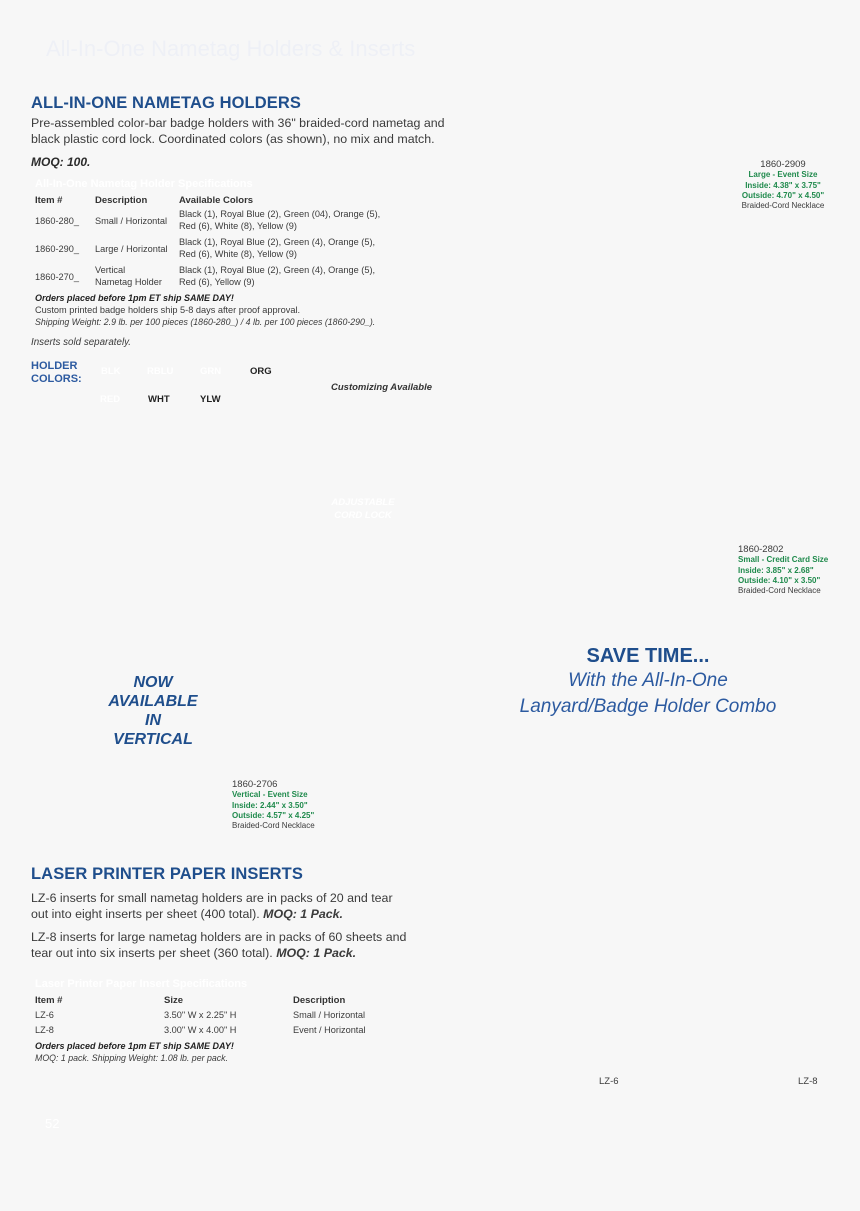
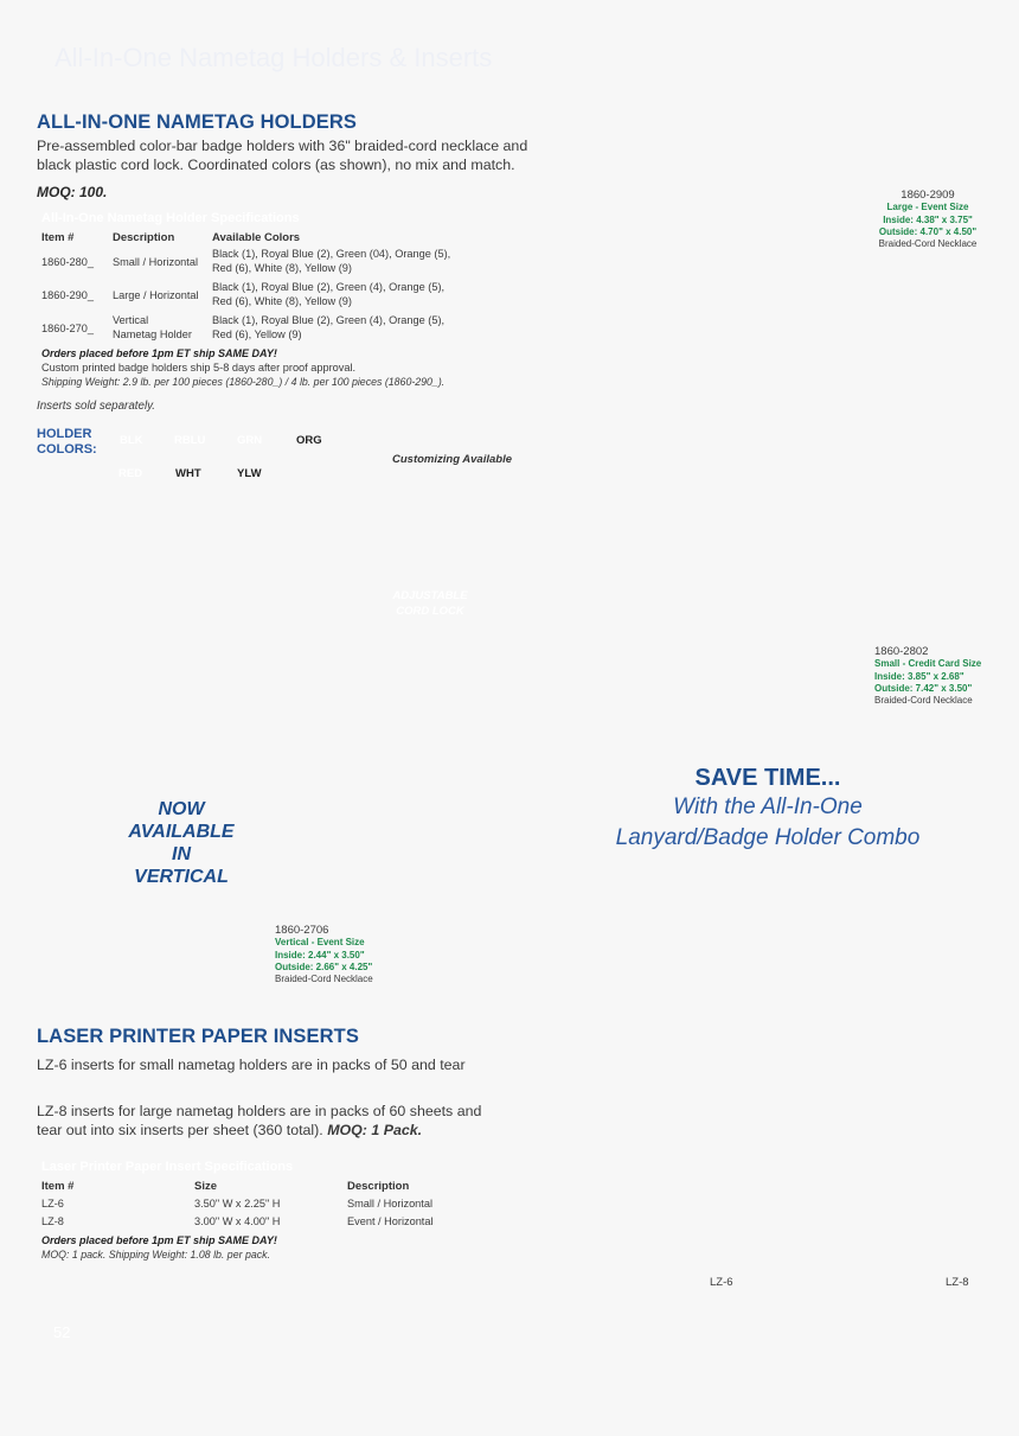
  ALL-IN-ONE NAMETAG HOLDERS
- Pre-assembled color-bar badge holders with 36" braided-cord nametag and
+ Pre-assembled color-bar badge holders with 36" braided-cord necklace and
  black plastic cord lock. Coordinated colors (as shown), no mix and match.
  MOQ: 100.
  Item #
  Description
  Available Colors
  1860-280_
  Small / Horizontal
  Black (1), Royal Blue (2), Green (04), Orange (5),
  Red (6), White (8), Yellow (9)
  1860-290_
  Large / Horizontal
  Black (1), Royal Blue (2), Green (4), Orange (5),
  Red (6), White (8), Yellow (9)
  1860-270_
  Vertical
  Nametag Holder
  Black (1), Royal Blue (2), Green (4), Orange (5),
  Red (6), Yellow (9)
  Orders placed before 1pm ET ship SAME DAY!
  Custom printed badge holders ship 5-8 days after proof approval.
  Shipping Weight: 2.9 lb. per 100 pieces (1860-280_) / 4 lb. per 100 pieces (1860-290_).
  Inserts sold separately.
  HOLDER
  COLORS:
  ORG
  WHT
  YLW
  Customizing Available
  1860-2909
  Large - Event Size
  Inside: 4.38" x 3.75"
  Outside: 4.70" x 4.50"
  Braided-Cord Necklace
  1860-2802
  Small - Credit Card Size
  Inside: 3.85" x 2.68"
- Outside: 4.10" x 3.50"
+ Outside: 7.42" x 3.50"
  Braided-Cord Necklace
  1860-2706
  Vertical - Event Size
  Inside: 2.44" x 3.50"
- Outside: 4.57" x 4.25"
+ Outside: 2.66" x 4.25"
  Braided-Cord Necklace
  SAVE TIME...
  With the All-In-One
  Lanyard/Badge Holder Combo
  NOW
  AVAILABLE
  IN
  VERTICAL
  LASER PRINTER PAPER INSERTS
- LZ-6 inserts for small nametag holders are in packs of 20 and tear
+ LZ-6 inserts for small nametag holders are in packs of 50 and tear
- out into eight inserts per sheet (400 total). MOQ: 1 Pack.
  LZ-8 inserts for large nametag holders are in packs of 60 sheets and
  tear out into six inserts per sheet (360 total). MOQ: 1 Pack.
  Item #
  Size
  Description
  LZ-6
  3.50" W x 2.25" H
  Small / Horizontal
  LZ-8
  3.00" W x 4.00" H
  Event / Horizontal
  Orders placed before 1pm ET ship SAME DAY!
  MOQ: 1 pack. Shipping Weight: 1.08 lb. per pack.
  LZ-6
  LZ-8
